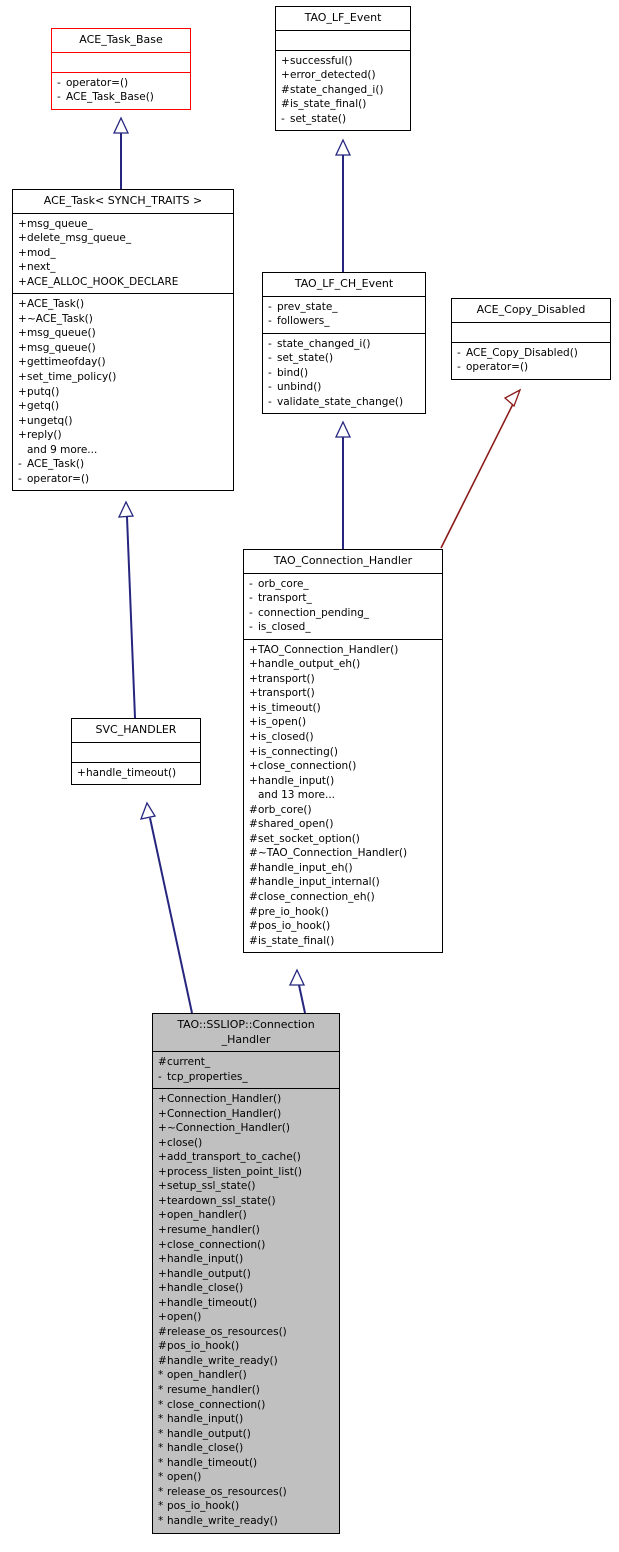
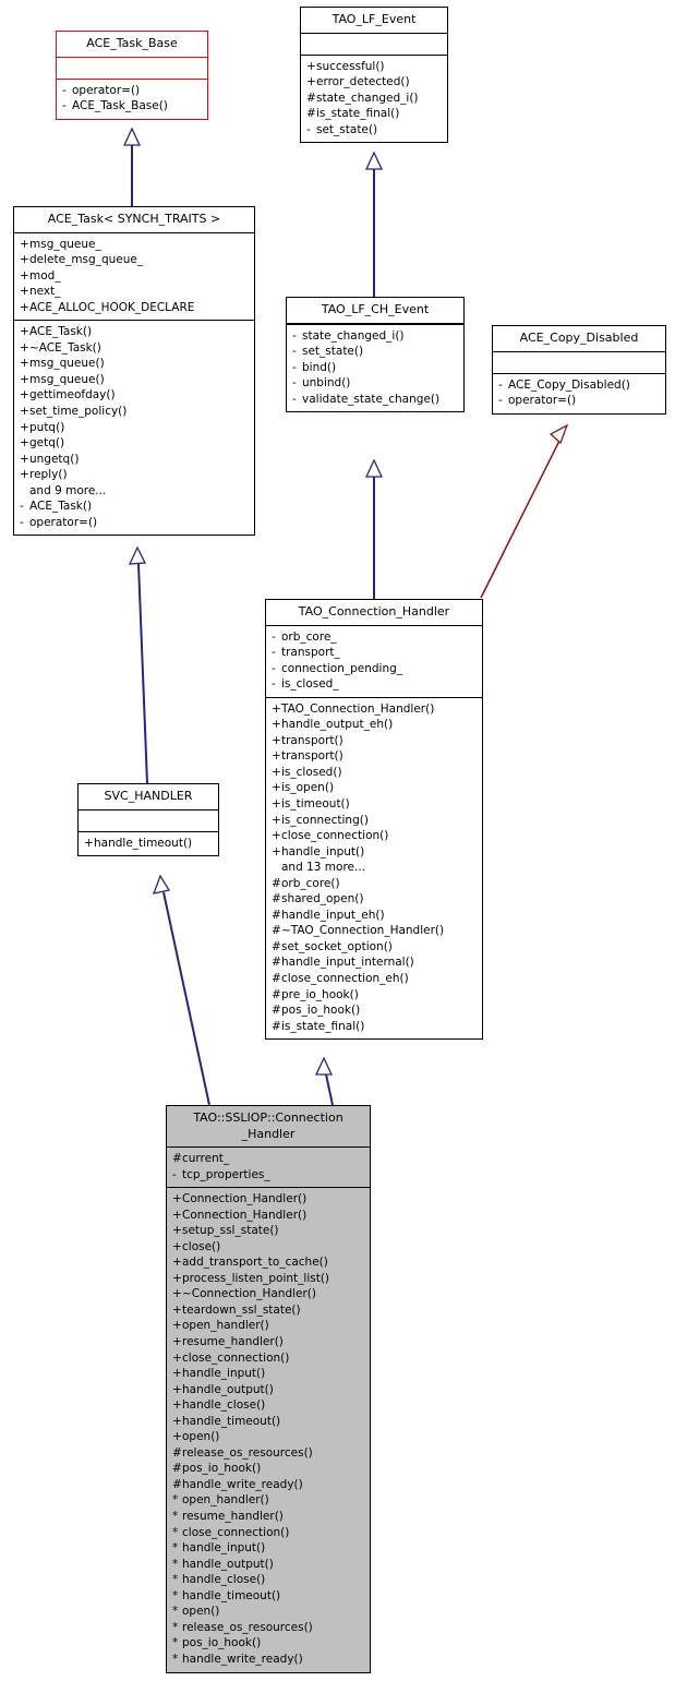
  ACE_Task_Base
  - operator=()
  - ACE_Task_Base()
  TAO_LF_Event
  +successful()
  +error_detected()
  #state_changed_i()
  #is_state_final()
  - set_state()
  ACE_Task< SYNCH_TRAITS >
  +msg_queue_
  +delete_msg_queue_
  +mod_
  +next_
  +ACE_ALLOC_HOOK_DECLARE
  +ACE_Task()
  +~ACE_Task()
  +msg_queue()
  +msg_queue()
  +gettimeofday()
  +set_time_policy()
  +putq()
  +getq()
  +ungetq()
  +reply()
  and 9 more...
  - ACE_Task()
  - operator=()
  TAO_LF_CH_Event
- - prev_state_
- - followers_
  - state_changed_i()
  - set_state()
  - bind()
  - unbind()
  - validate_state_change()
  ACE_Copy_Disabled
  - ACE_Copy_Disabled()
  - operator=()
  TAO_Connection_Handler
  - orb_core_
  - transport_
  - connection_pending_
  - is_closed_
  +TAO_Connection_Handler()
  +handle_output_eh()
  +transport()
  +transport()
- +is_timeout()
+ +is_closed()
  +is_open()
- +is_closed()
+ +is_timeout()
  +is_connecting()
  +close_connection()
  +handle_input()
  and 13 more...
  #orb_core()
  #shared_open()
- #set_socket_option()
+ #handle_input_eh()
  #~TAO_Connection_Handler()
- #handle_input_eh()
+ #set_socket_option()
  #handle_input_internal()
  #close_connection_eh()
  #pre_io_hook()
  #pos_io_hook()
  #is_state_final()
  SVC_HANDLER
  +handle_timeout()
  TAO::SSLIOP::Connection
  _Handler
  #current_
  - tcp_properties_
  +Connection_Handler()
  +Connection_Handler()
- +~Connection_Handler()
+ +setup_ssl_state()
  +close()
  +add_transport_to_cache()
  +process_listen_point_list()
- +setup_ssl_state()
+ +~Connection_Handler()
  +teardown_ssl_state()
  +open_handler()
  +resume_handler()
  +close_connection()
  +handle_input()
  +handle_output()
  +handle_close()
  +handle_timeout()
  +open()
  #release_os_resources()
  #pos_io_hook()
  #handle_write_ready()
  * open_handler()
  * resume_handler()
  * close_connection()
  * handle_input()
  * handle_output()
  * handle_close()
  * handle_timeout()
  * open()
  * release_os_resources()
  * pos_io_hook()
  * handle_write_ready()
